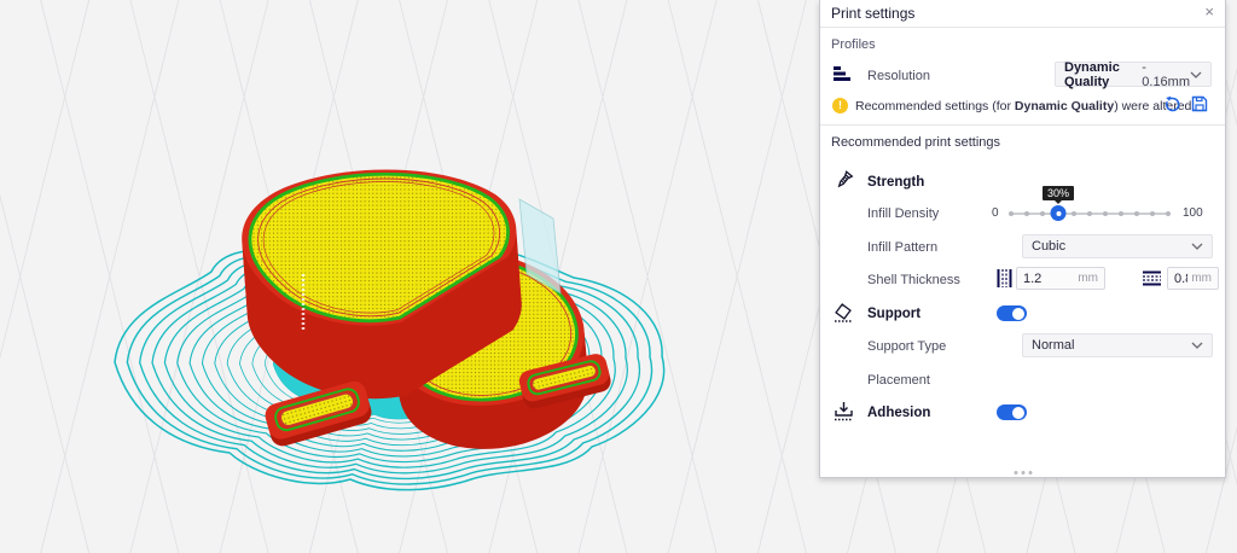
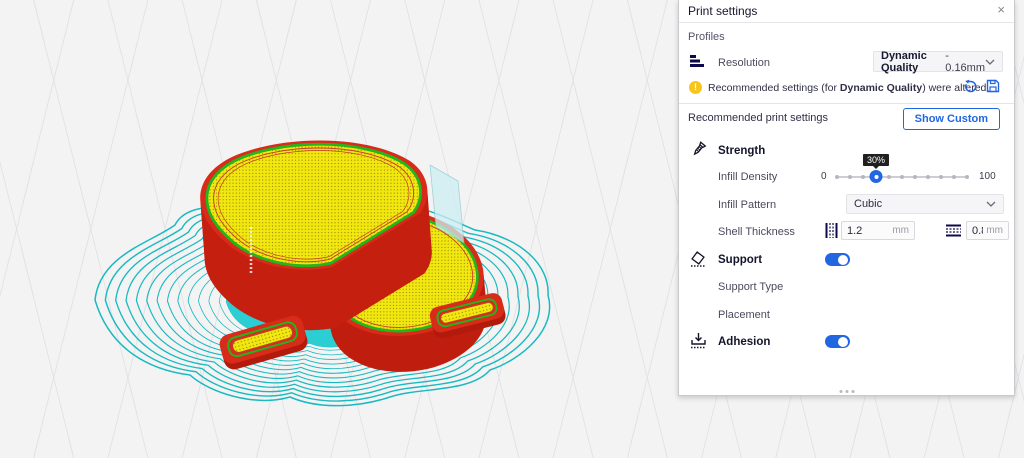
  Print settings
  ×
  Profiles
  Resolution
  Dynamic Quality
  - 0.16mm
  !
  Recommended settings (for Dynamic Quality) were altered
  Recommended print settings
+ Show Custom
  Strength
  Infill Density
  0
  30%
  100
  Infill Pattern
  Cubic
  Shell Thickness
  1.2
  mm
  mm
  Support
  Support Type
- Normal
  Placement
  Adhesion
